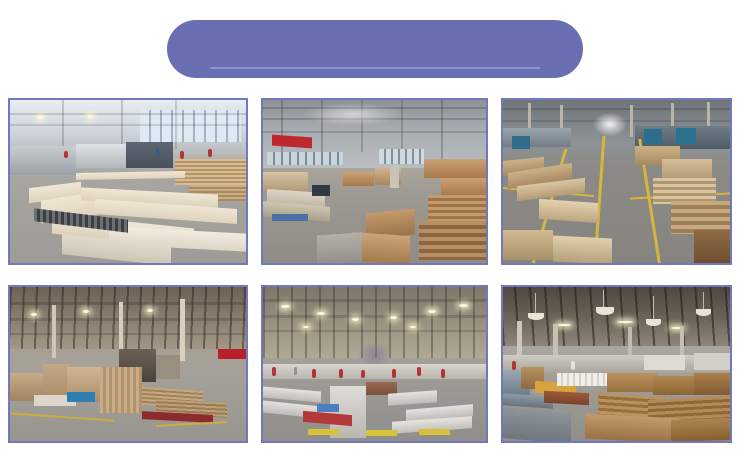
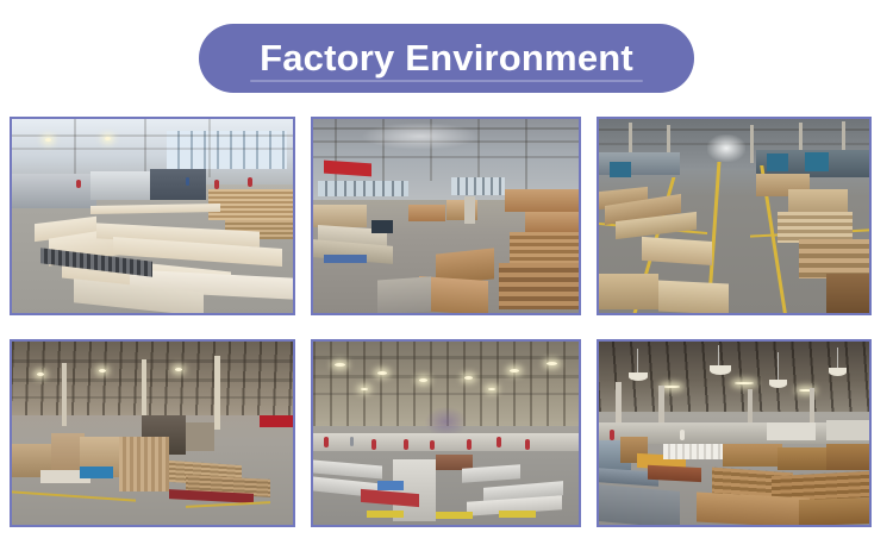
+ Factory Environment
